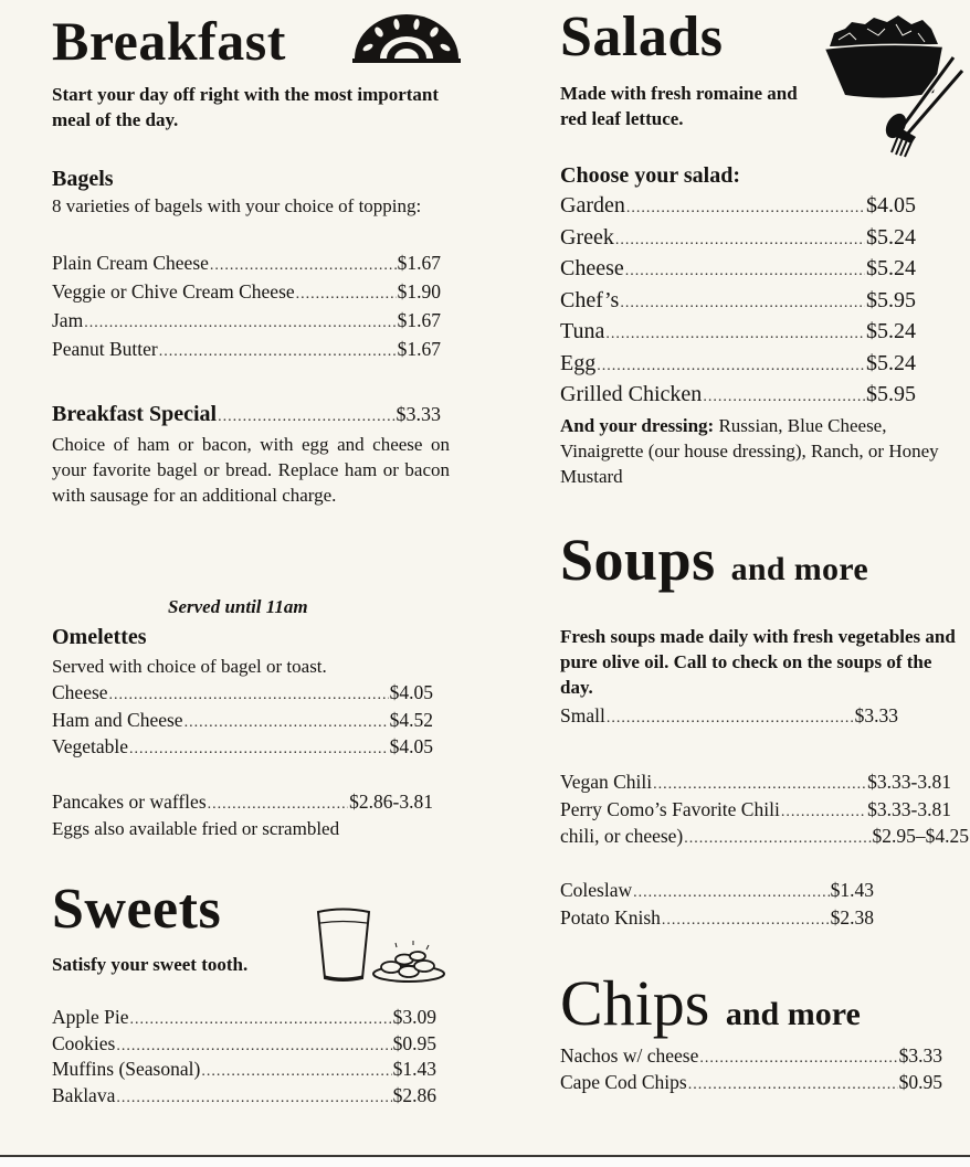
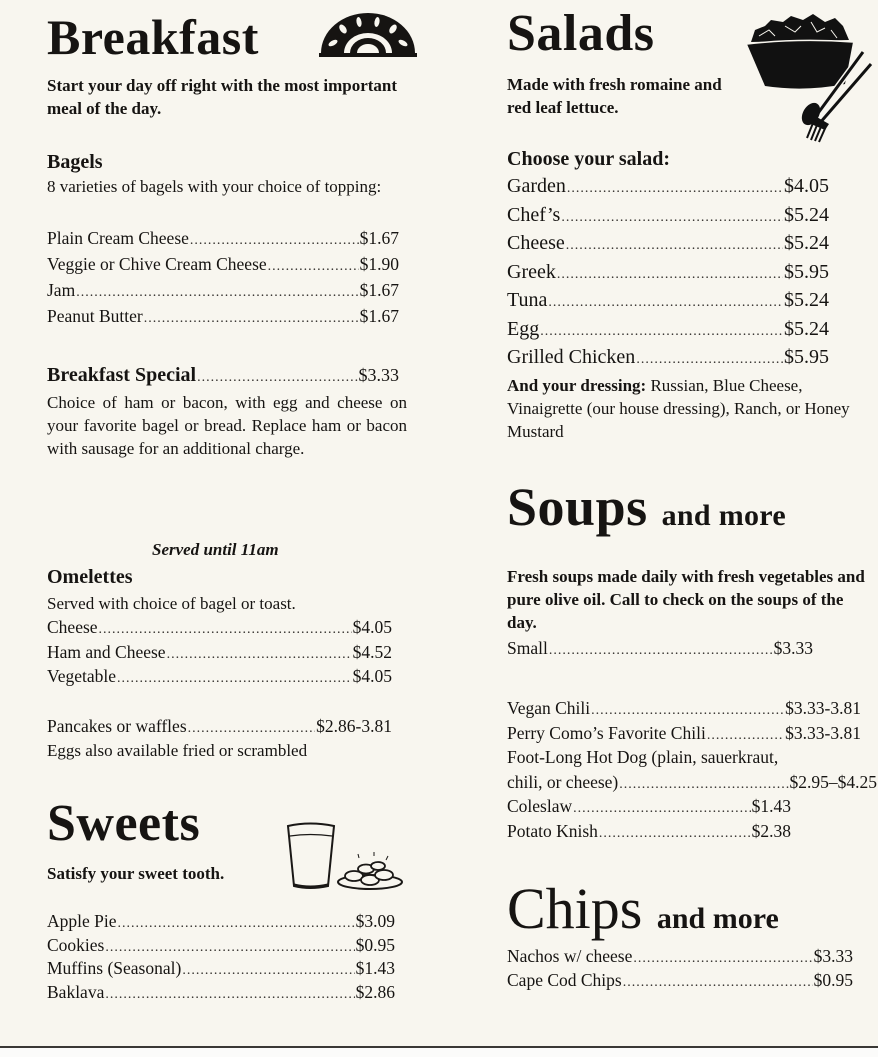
  Breakfast
  Start your day off right with the most important meal of the day.
  Bagels
  8 varieties of bagels with your choice of topping:
  Plain Cream Cheese
  $1.67
  Veggie or Chive Cream Cheese
  $1.90
  Jam
  $1.67
  Peanut Butter
  $1.67
  Breakfast Special
  $3.33
  Choice of ham or bacon, with egg and cheese on your favorite bagel or bread. Replace ham or bacon with sausage for an additional charge.
  Served until 11am
  Omelettes
  Served with choice of bagel or toast.
  Cheese
  $4.05
  Ham and Cheese
  $4.52
  Vegetable
  $4.05
  Pancakes or waffles
  $2.86-3.81
  Eggs also available fried or scrambled
  Sweets
  Satisfy your sweet tooth.
  Apple Pie
  $3.09
  Cookies
  $0.95
  Muffins (Seasonal)
  $1.43
  Baklava
  $2.86
  Salads
  Made with fresh romaine and red leaf lettuce.
  Choose your salad:
  Garden
  $4.05
- Greek
+ Chef’s
  $5.24
  Cheese
  $5.24
- Chef’s
+ Greek
  $5.95
  Tuna
  $5.24
  Egg
  $5.24
  Grilled Chicken
  $5.95
  And your dressing: Russian, Blue Cheese, Vinaigrette (our house dressing), Ranch, or Honey Mustard
  Soups and more
  Fresh soups made daily with fresh vegetables and pure olive oil. Call to check on the soups of the day.
  Small
  $3.33
  Vegan Chili
  $3.33-3.81
  Perry Como’s Favorite Chili
  $3.33-3.81
+ Foot-Long Hot Dog (plain, sauerkraut,
  chili, or cheese)
  $2.95–$4.25
  Coleslaw
  $1.43
  Potato Knish
  $2.38
  Chips and more
  Nachos w/ cheese
  $3.33
  Cape Cod Chips
  $0.95
